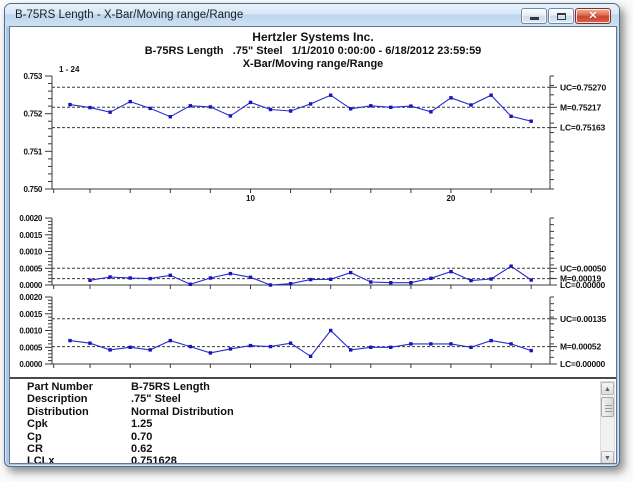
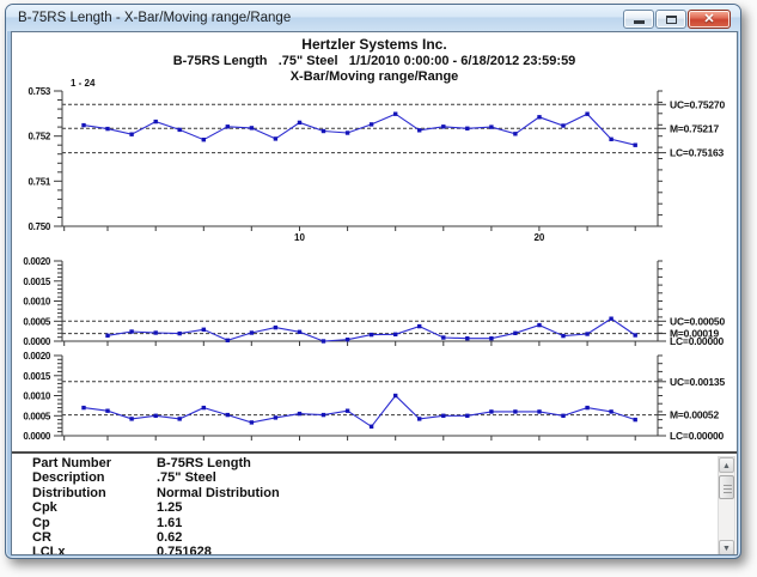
  B-75RS Length - X-Bar/Moving range/Range
  ✕
  Hertzler Systems Inc.
  B-75RS Length .75" Steel 1/1/2010 0:00:00 - 6/18/2012 23:59:59
  X-Bar/Moving range/Range
  0.750
  0.751
  0.752
  0.753
  10
  20
  UC=0.75270
  M=0.75217
  LC=0.75163
  1 - 24
  0.0000
  0.0005
  0.0010
  0.0015
  0.0020
  UC=0.00050
  M=0.00019
  LC=0.00000
  0.0000
  0.0005
  0.0010
  0.0015
  0.0020
  UC=0.00135
  M=0.00052
  LC=0.00000
  Part Number
  B-75RS Length
  Description
  .75" Steel
  Distribution
  Normal Distribution
  Cpk
  1.25
  Cp
- 0.70
+ 1.61
  CR
  0.62
  LCLx
  0.751628
